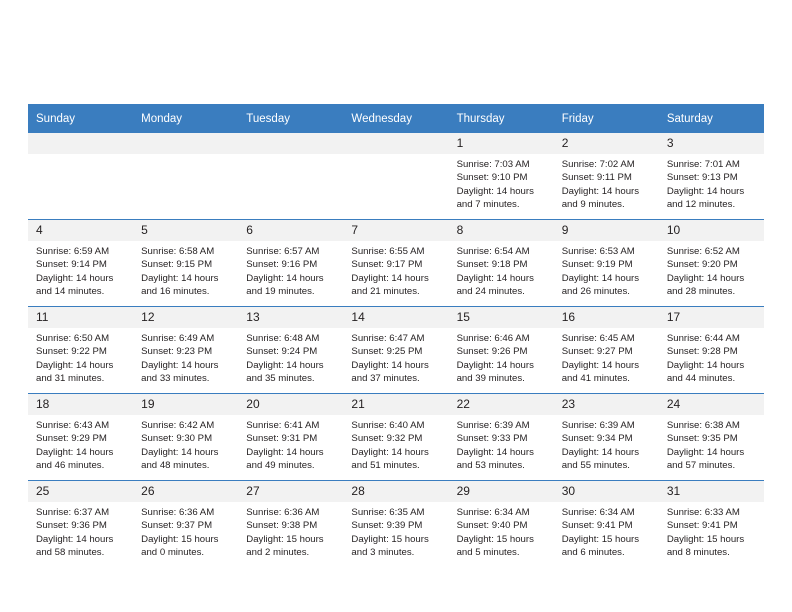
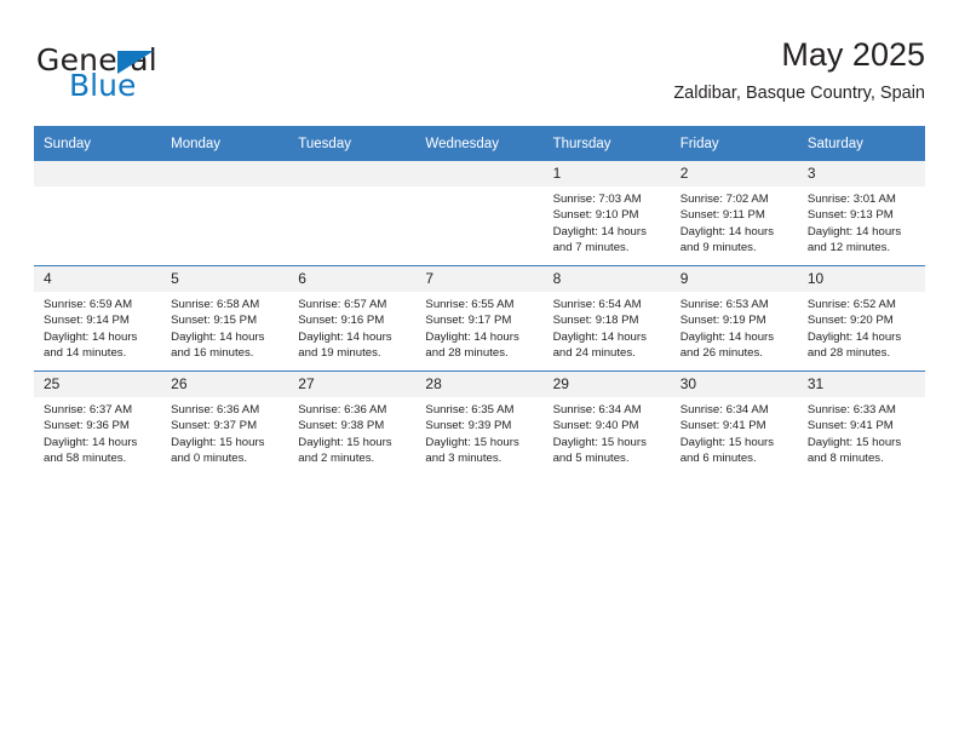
+ General
+ Blue
+ May 2025
+ Zaldibar, Basque Country, Spain
  Sunday	Monday	Tuesday	Wednesday	Thursday	Friday	Saturday
- 				1Sunrise: 7:03 AMSunset: 9:10 PMDaylight: 14 hoursand 7 minutes.	2Sunrise: 7:02 AMSunset: 9:11 PMDaylight: 14 hoursand 9 minutes.	3Sunrise: 7:01 AMSunset: 9:13 PMDaylight: 14 hoursand 12 minutes.
+ 				1Sunrise: 7:03 AMSunset: 9:10 PMDaylight: 14 hoursand 7 minutes.	2Sunrise: 7:02 AMSunset: 9:11 PMDaylight: 14 hoursand 9 minutes.	3Sunrise: 3:01 AMSunset: 9:13 PMDaylight: 14 hoursand 12 minutes.
- 4Sunrise: 6:59 AMSunset: 9:14 PMDaylight: 14 hoursand 14 minutes.	5Sunrise: 6:58 AMSunset: 9:15 PMDaylight: 14 hoursand 16 minutes.	6Sunrise: 6:57 AMSunset: 9:16 PMDaylight: 14 hoursand 19 minutes.	7Sunrise: 6:55 AMSunset: 9:17 PMDaylight: 14 hoursand 21 minutes.	8Sunrise: 6:54 AMSunset: 9:18 PMDaylight: 14 hoursand 24 minutes.	9Sunrise: 6:53 AMSunset: 9:19 PMDaylight: 14 hoursand 26 minutes.	10Sunrise: 6:52 AMSunset: 9:20 PMDaylight: 14 hoursand 28 minutes.
+ 4Sunrise: 6:59 AMSunset: 9:14 PMDaylight: 14 hoursand 14 minutes.	5Sunrise: 6:58 AMSunset: 9:15 PMDaylight: 14 hoursand 16 minutes.	6Sunrise: 6:57 AMSunset: 9:16 PMDaylight: 14 hoursand 19 minutes.	7Sunrise: 6:55 AMSunset: 9:17 PMDaylight: 14 hoursand 28 minutes.	8Sunrise: 6:54 AMSunset: 9:18 PMDaylight: 14 hoursand 24 minutes.	9Sunrise: 6:53 AMSunset: 9:19 PMDaylight: 14 hoursand 26 minutes.	10Sunrise: 6:52 AMSunset: 9:20 PMDaylight: 14 hoursand 28 minutes.
- 11Sunrise: 6:50 AMSunset: 9:22 PMDaylight: 14 hoursand 31 minutes.	12Sunrise: 6:49 AMSunset: 9:23 PMDaylight: 14 hoursand 33 minutes.	13Sunrise: 6:48 AMSunset: 9:24 PMDaylight: 14 hoursand 35 minutes.	14Sunrise: 6:47 AMSunset: 9:25 PMDaylight: 14 hoursand 37 minutes.	15Sunrise: 6:46 AMSunset: 9:26 PMDaylight: 14 hoursand 39 minutes.	16Sunrise: 6:45 AMSunset: 9:27 PMDaylight: 14 hoursand 41 minutes.	17Sunrise: 6:44 AMSunset: 9:28 PMDaylight: 14 hoursand 44 minutes.
- 18Sunrise: 6:43 AMSunset: 9:29 PMDaylight: 14 hoursand 46 minutes.	19Sunrise: 6:42 AMSunset: 9:30 PMDaylight: 14 hoursand 48 minutes.	20Sunrise: 6:41 AMSunset: 9:31 PMDaylight: 14 hoursand 49 minutes.	21Sunrise: 6:40 AMSunset: 9:32 PMDaylight: 14 hoursand 51 minutes.	22Sunrise: 6:39 AMSunset: 9:33 PMDaylight: 14 hoursand 53 minutes.	23Sunrise: 6:39 AMSunset: 9:34 PMDaylight: 14 hoursand 55 minutes.	24Sunrise: 6:38 AMSunset: 9:35 PMDaylight: 14 hoursand 57 minutes.
  25Sunrise: 6:37 AMSunset: 9:36 PMDaylight: 14 hoursand 58 minutes.	26Sunrise: 6:36 AMSunset: 9:37 PMDaylight: 15 hoursand 0 minutes.	27Sunrise: 6:36 AMSunset: 9:38 PMDaylight: 15 hoursand 2 minutes.	28Sunrise: 6:35 AMSunset: 9:39 PMDaylight: 15 hoursand 3 minutes.	29Sunrise: 6:34 AMSunset: 9:40 PMDaylight: 15 hoursand 5 minutes.	30Sunrise: 6:34 AMSunset: 9:41 PMDaylight: 15 hoursand 6 minutes.	31Sunrise: 6:33 AMSunset: 9:41 PMDaylight: 15 hoursand 8 minutes.
